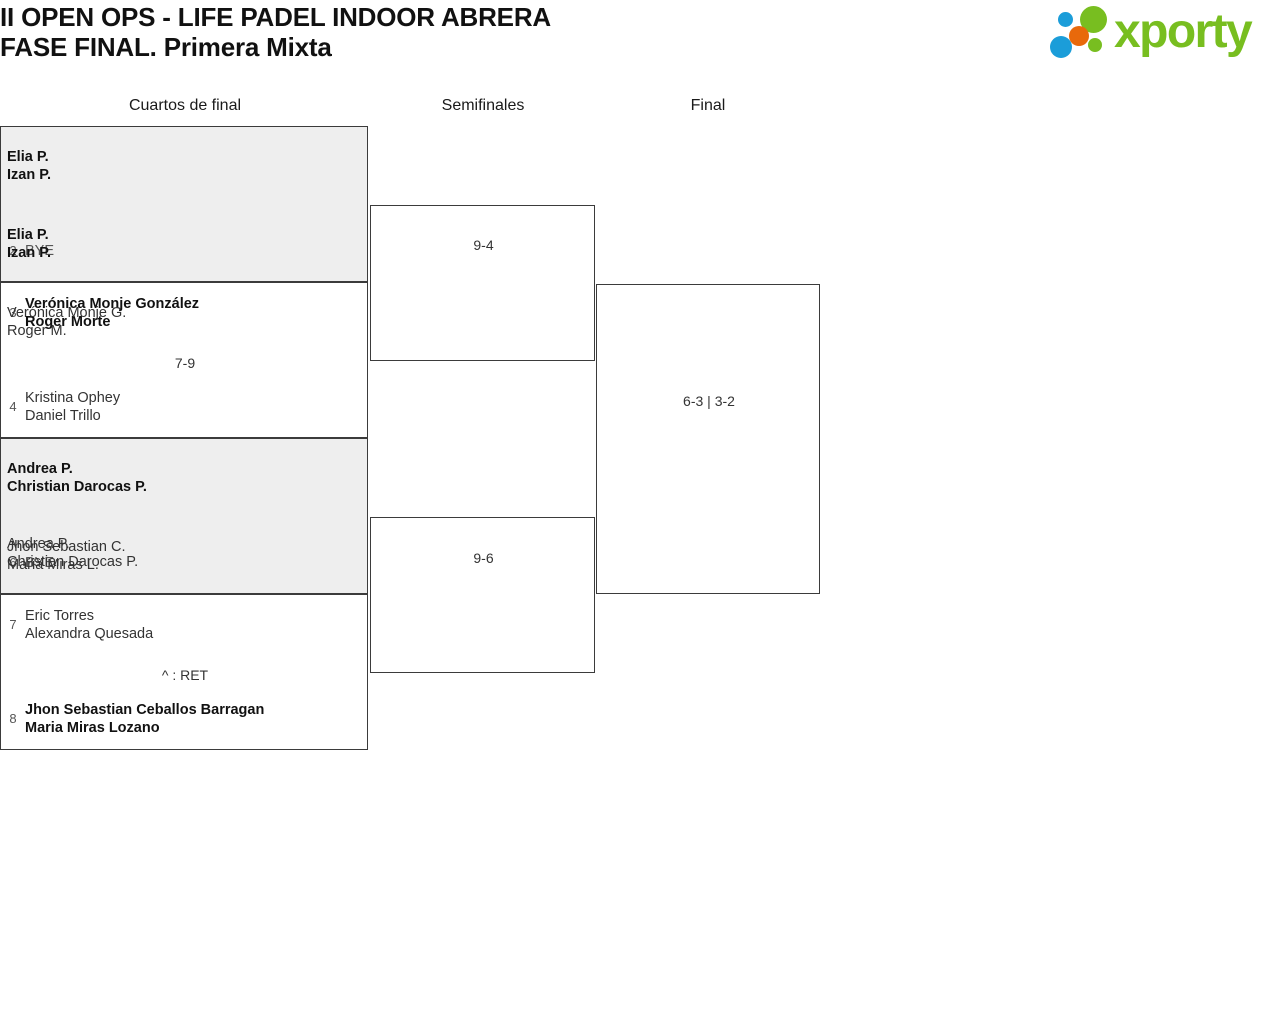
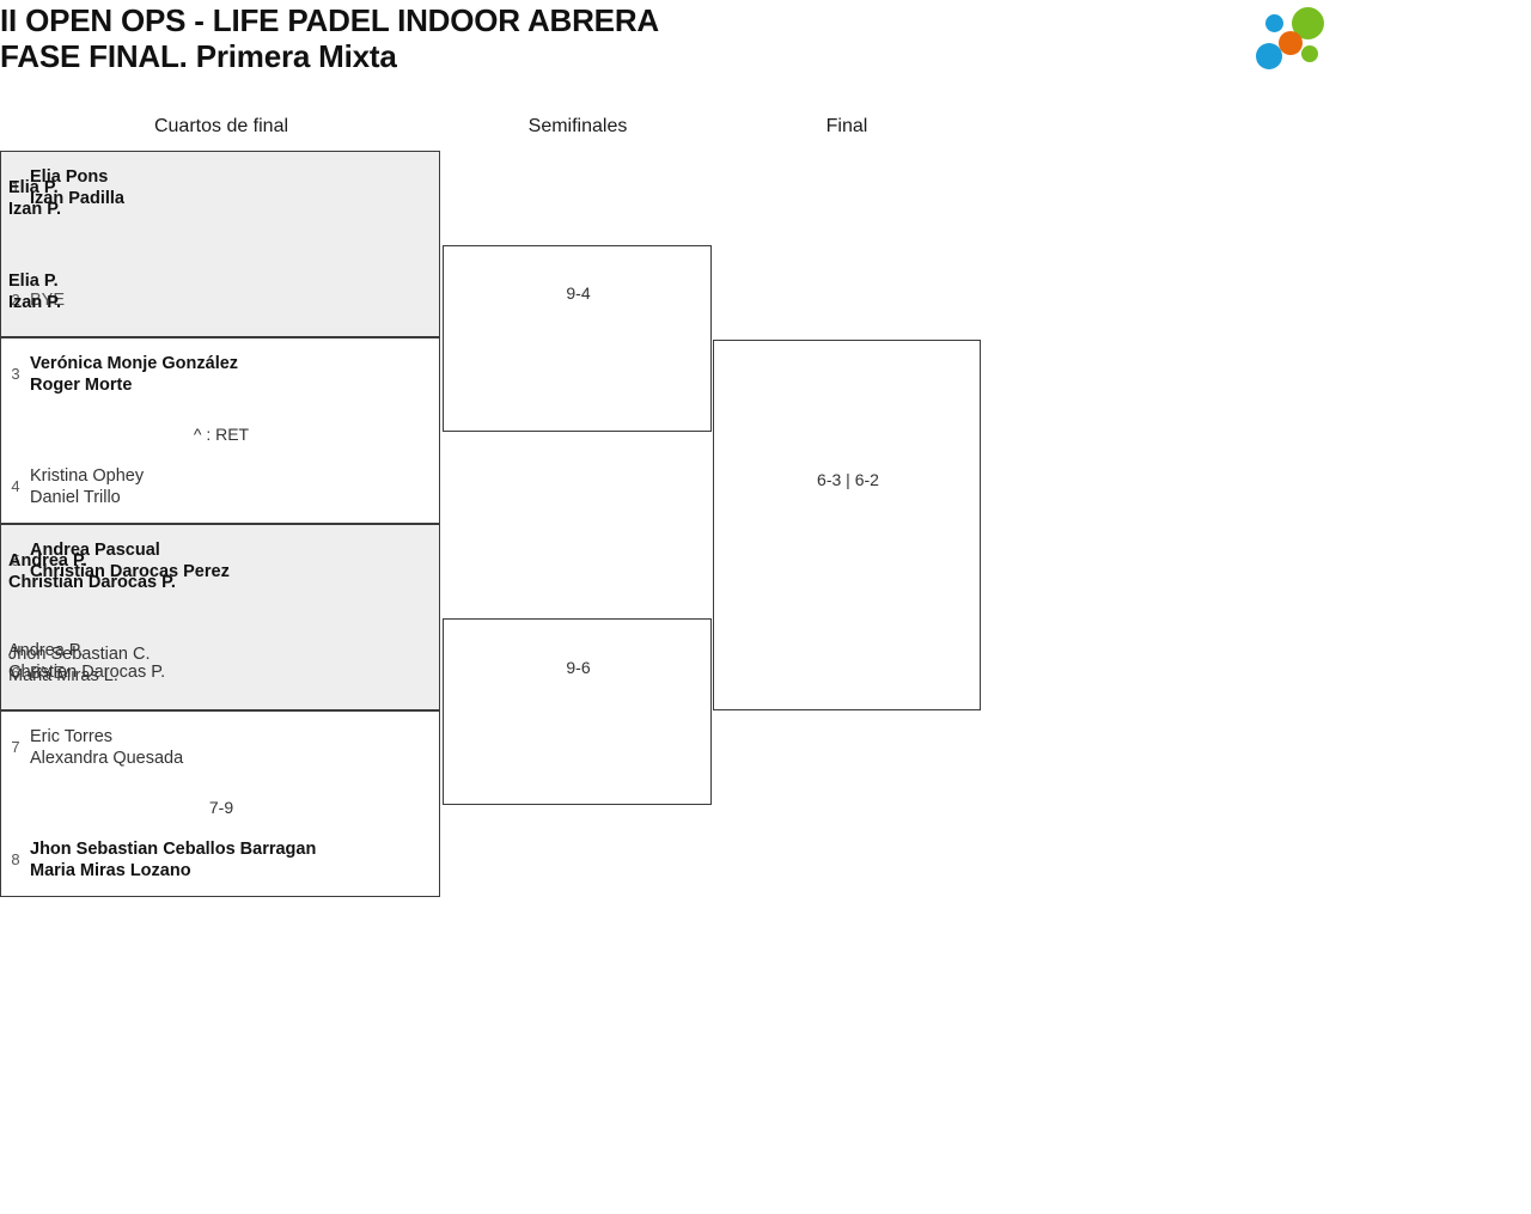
  II OPEN OPS - LIFE PADEL INDOOR ABRERA
  FASE FINAL. Primera Mixta
- xporty
  Cuartos de final
  Semifinales
  Final
+ 1
+ Elia Pons
+ Izan Padilla
  2
  BYE
  3
  Verónica Monje González
  Roger Morte
- 7-9
+ ^ : RET
  4
  Kristina Ophey
  Daniel Trillo
+ 5
+ Andrea Pascual
+ Christian Darocas Perez
  6
  BYE
  7
  Eric Torres
  Alexandra Quesada
- ^ : RET
+ 7-9
  8
  Jhon Sebastian Ceballos Barragan
  Maria Miras Lozano
  Elia P.
  Izan P.
  9-4
- Verónica Monje G.
- Roger M.
  Andrea P.
  Christian Darocas P.
  9-6
  Jhon Sebastian C.
  Maria Miras L.
  Elia P.
  Izan P.
- 6-3 | 3-2
+ 6-3 | 6-2
  Andrea P.
  Christian Darocas P.
